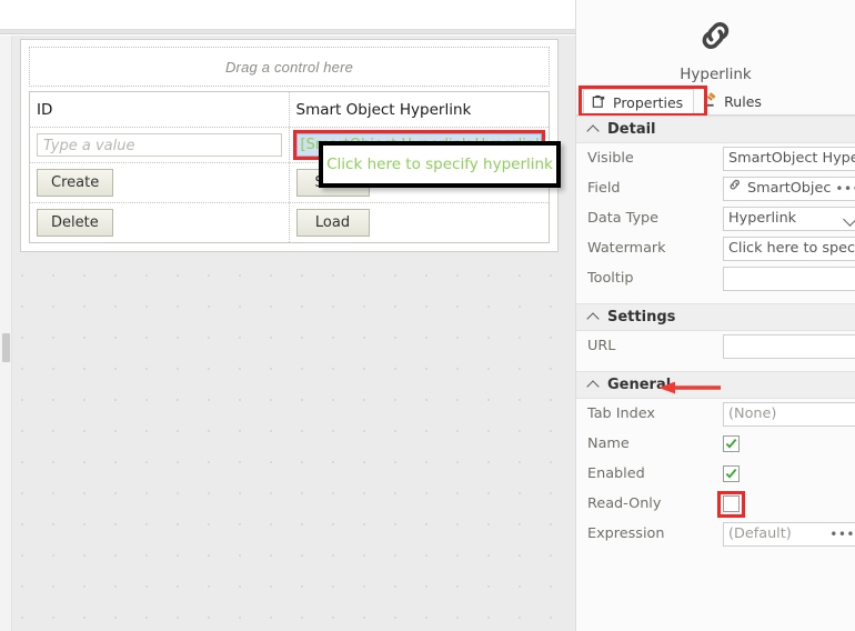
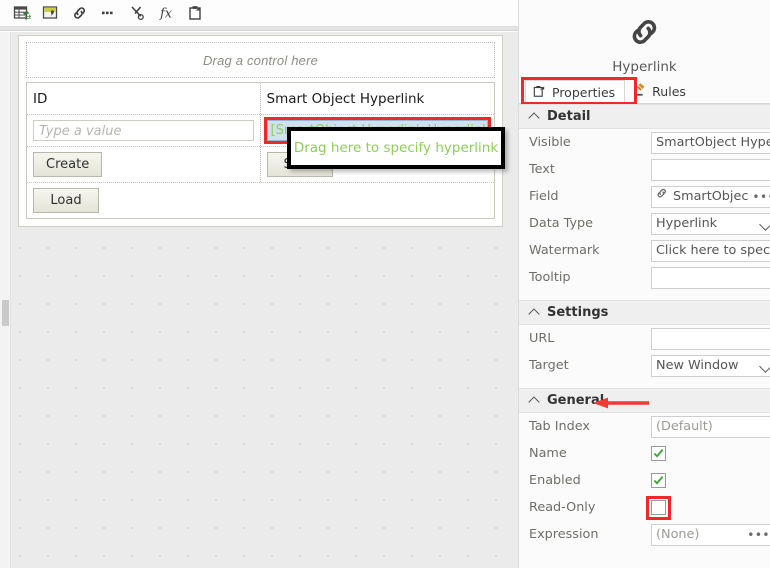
+ ⇄
+ fx
  Drag a control here
  ID
  Smart Object Hyperlink
  Type a value
  Create
- Delete
  Load
- Click here to specify hyperlink
+ Drag here to specify hyperlink
  Hyperlink
  Properties
  Rules
  Detail
  Visible
  SmartObject Hyp
+ Text
  Field
  SmartObjec
  Data Type
  Hyperlink
  Watermark
  Click here to spec
  Tooltip
  Settings
  URL
+ Target
+ New Window
  Genera
  Tab Index
- (None)
+ (Default)
  Name
  Enabled
  Read-Only
  Expression
- (Default)
+ (None)
  •••
